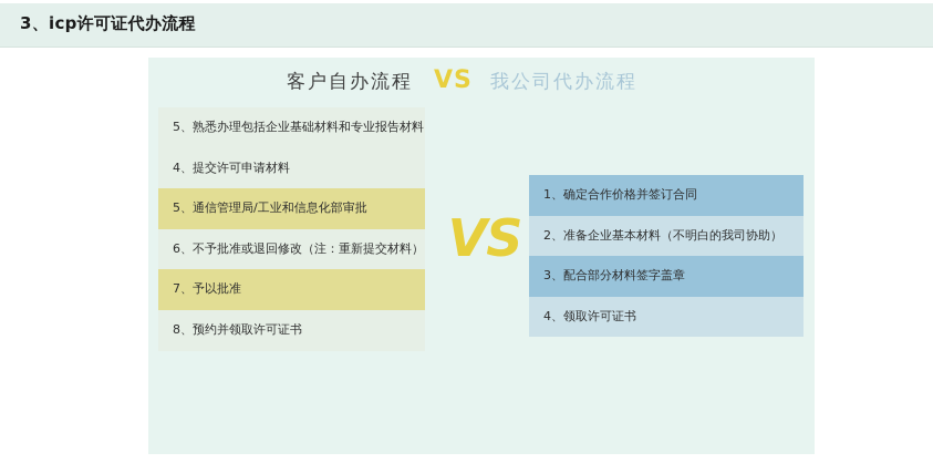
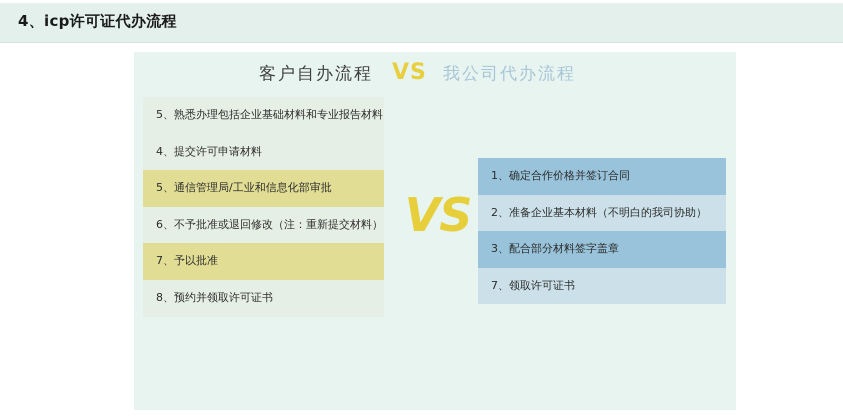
- 3、icp许可证代办流程
+ 4、icp许可证代办流程
  客户自办流程
  VS
  我公司代办流程
  5、熟悉办理包括企业基础材料和专业报告材料
  4、提交许可申请材料
  5、通信管理局/工业和信息化部审批
  6、不予批准或退回修改（注：重新提交材料）
  7、予以批准
  8、预约并领取许可证书
  VS
  1、确定合作价格并签订合同
  2、准备企业基本材料（不明白的我司协助）
  3、配合部分材料签字盖章
- 4、领取许可证书
+ 7、领取许可证书
